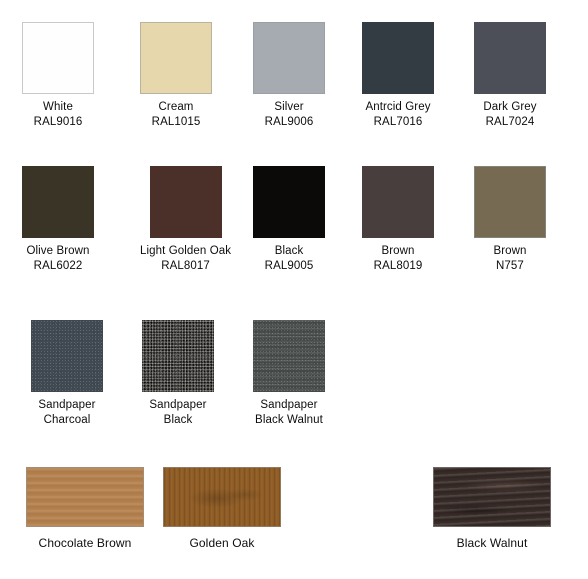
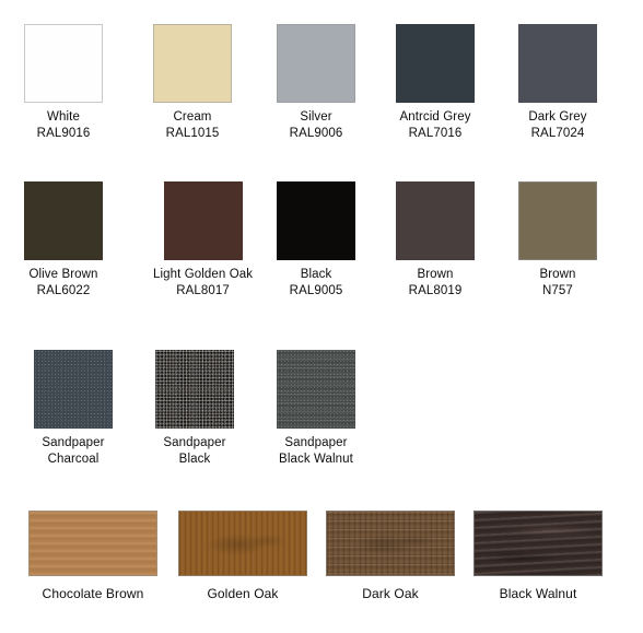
  White
  RAL9016
  Cream
  RAL1015
  Silver
  RAL9006
  Antrcid Grey
  RAL7016
  Dark Grey
  RAL7024
  Olive Brown
  RAL6022
  Light Golden Oak
  RAL8017
  Black
  RAL9005
  Brown
  RAL8019
  Brown
  N757
  Sandpaper
  Charcoal
  Sandpaper
  Black
  Sandpaper
  Black Walnut
  Chocolate Brown
  Golden Oak
+ Dark Oak
  Black Walnut
